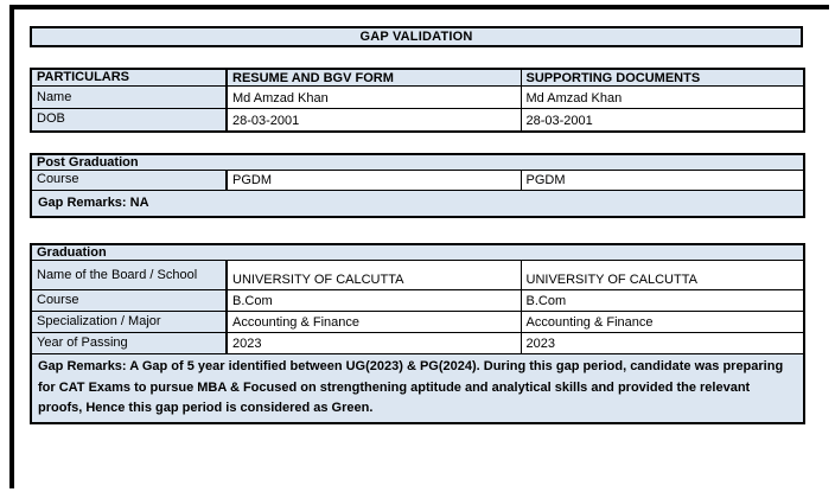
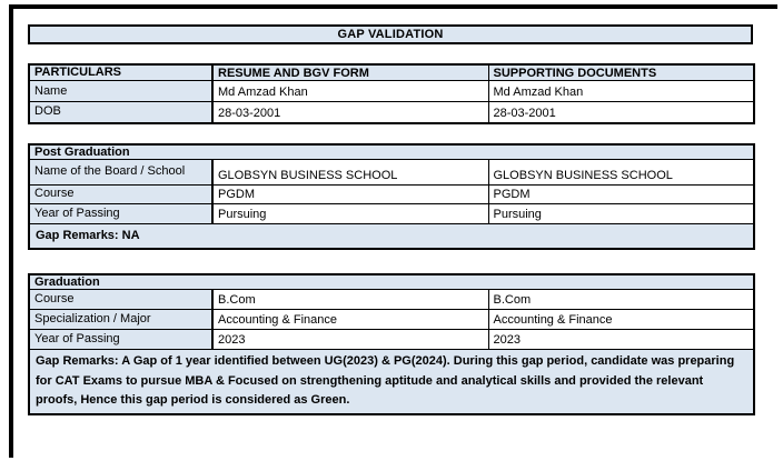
  GAP VALIDATION
  PARTICULARS	RESUME AND BGV FORM	SUPPORTING DOCUMENTS
  Name	Md Amzad Khan	Md Amzad Khan
  DOB	28-03-2001	28-03-2001
  Post Graduation
+ Name of the Board / School	GLOBSYN BUSINESS SCHOOL	GLOBSYN BUSINESS SCHOOL
  Course	PGDM	PGDM
+ Year of Passing	Pursuing	Pursuing
  Gap Remarks: NA
  Graduation
- Name of the Board / School	UNIVERSITY OF CALCUTTA	UNIVERSITY OF CALCUTTA
  Course	B.Com	B.Com
  Specialization / Major	Accounting & Finance	Accounting & Finance
  Year of Passing	2023	2023
- Gap Remarks: A Gap of 5 year identified between UG(2023) & PG(2024). During this gap period, candidate was preparing for CAT Exams to pursue MBA & Focused on strengthening aptitude and analytical skills and provided the relevant proofs, Hence this gap period is considered as Green.
+ Gap Remarks: A Gap of 1 year identified between UG(2023) & PG(2024). During this gap period, candidate was preparing for CAT Exams to pursue MBA & Focused on strengthening aptitude and analytical skills and provided the relevant proofs, Hence this gap period is considered as Green.
